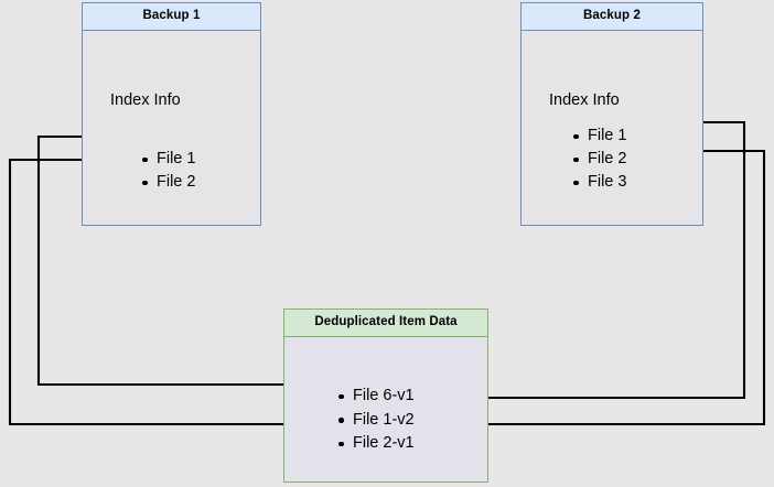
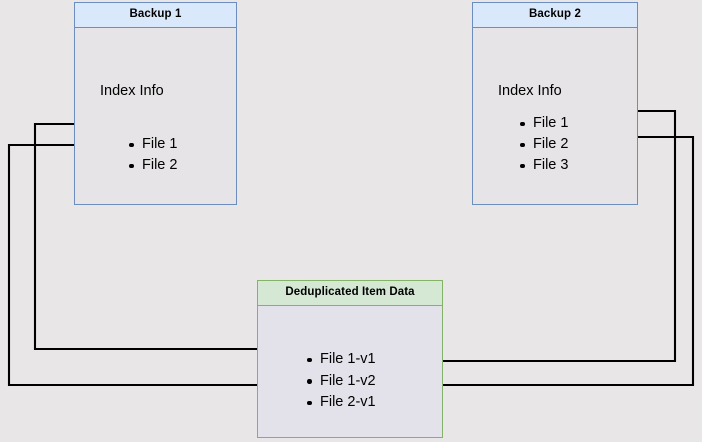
  Backup 1
  Index Info
  File 1
  File 2
  Backup 2
  Index Info
  File 1
  File 2
  File 3
  Deduplicated Item Data
- File 6-v1
+ File 1-v1
  File 1-v2
  File 2-v1
